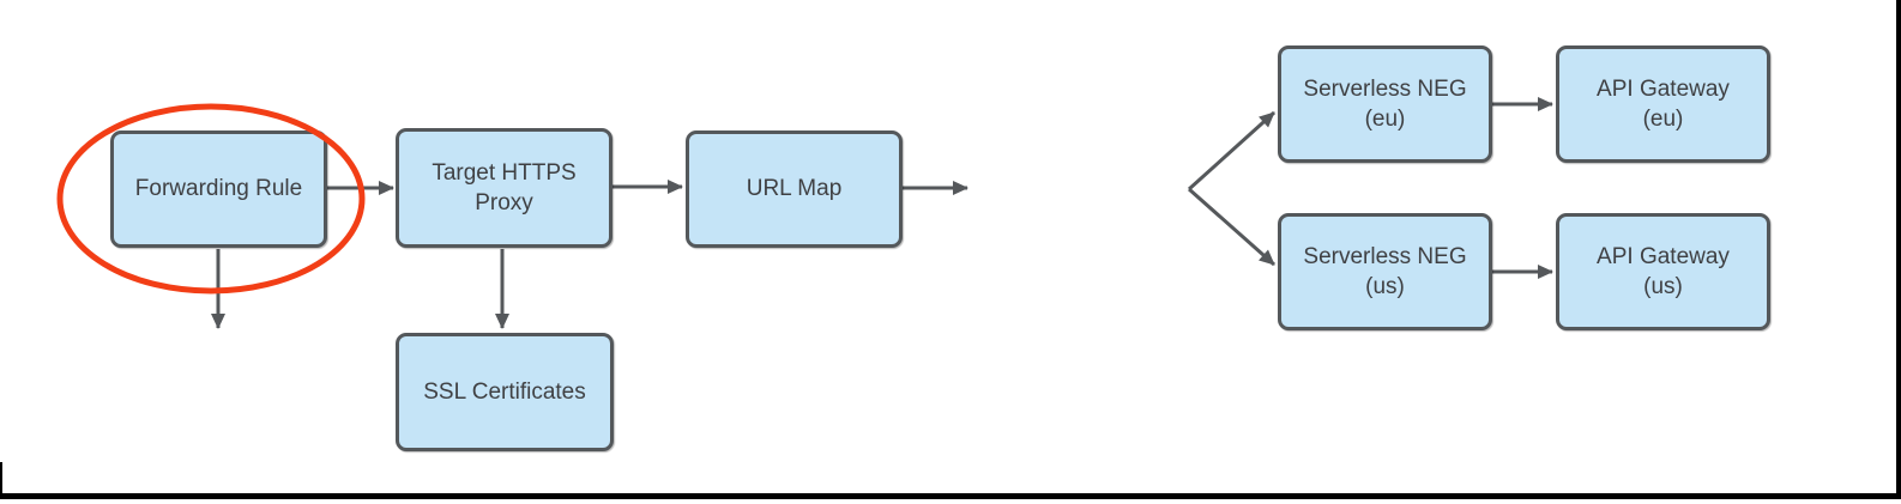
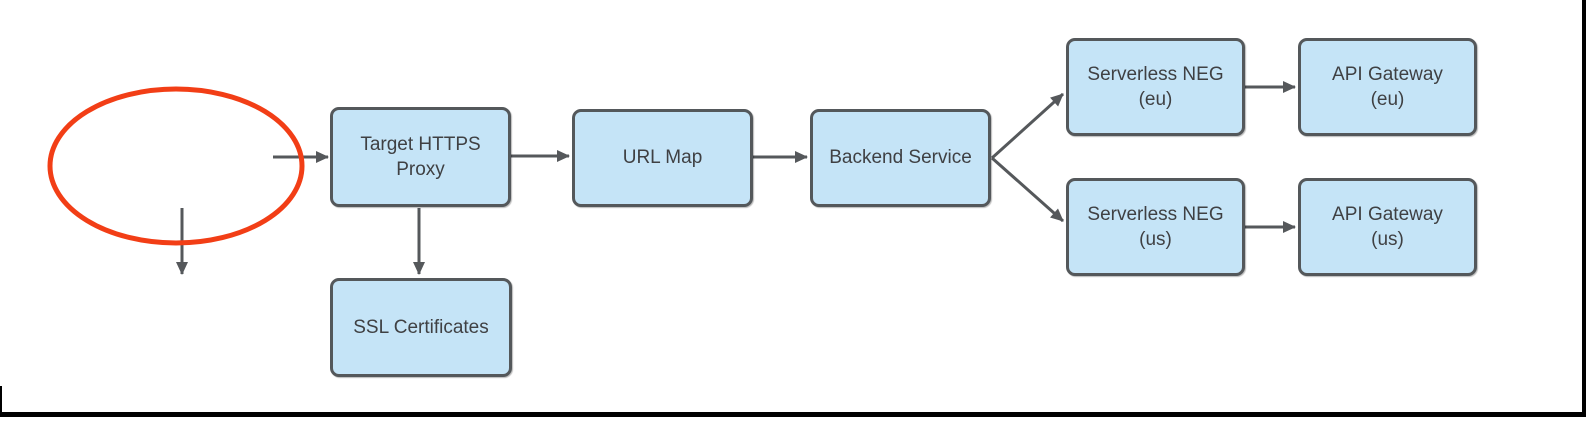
- Forwarding Rule
  Target HTTPS
  Proxy
  URL Map
+ Backend Service
  Serverless NEG
  (eu)
  API Gateway
  (eu)
  Serverless NEG
  (us)
  API Gateway
  (us)
  SSL Certificates
